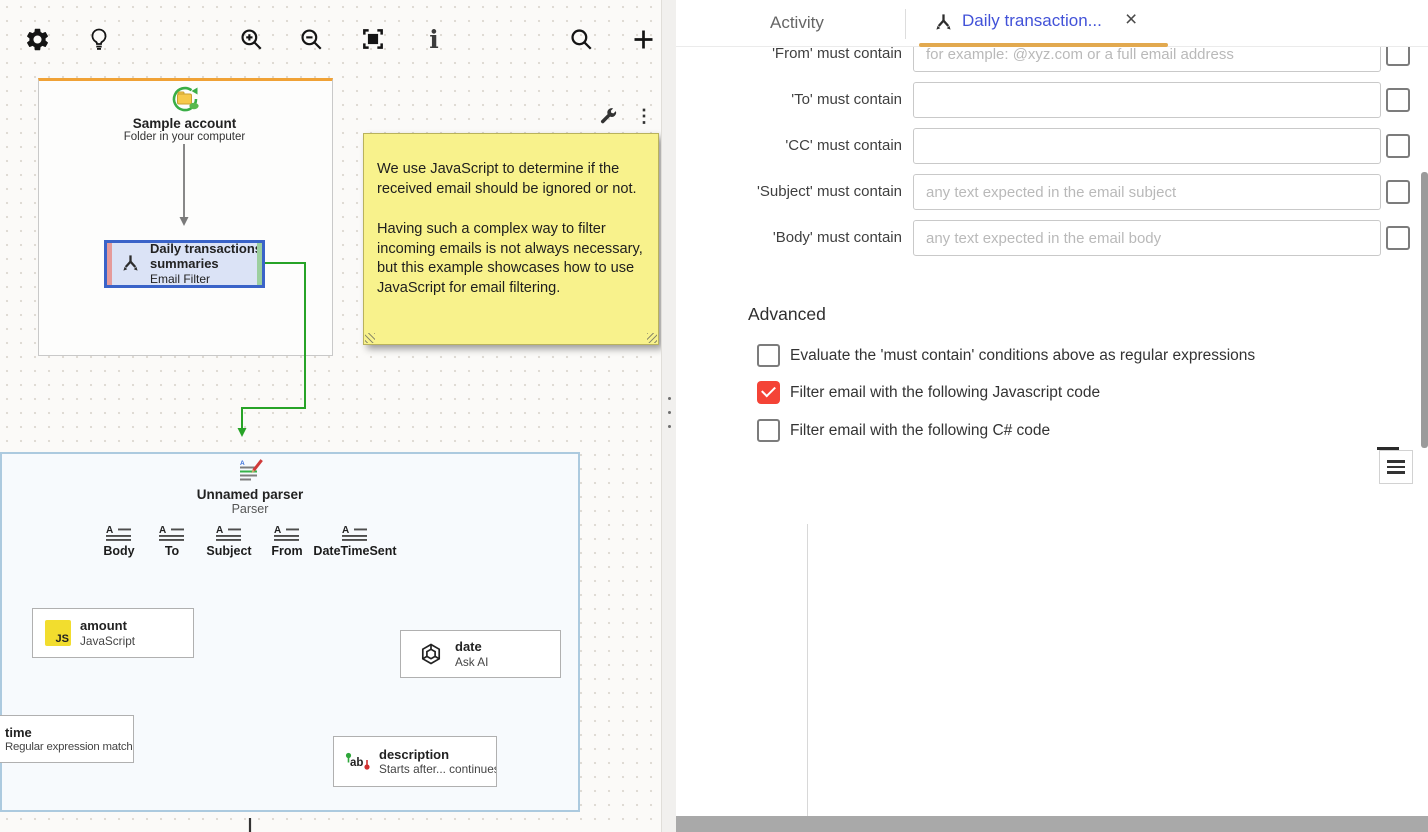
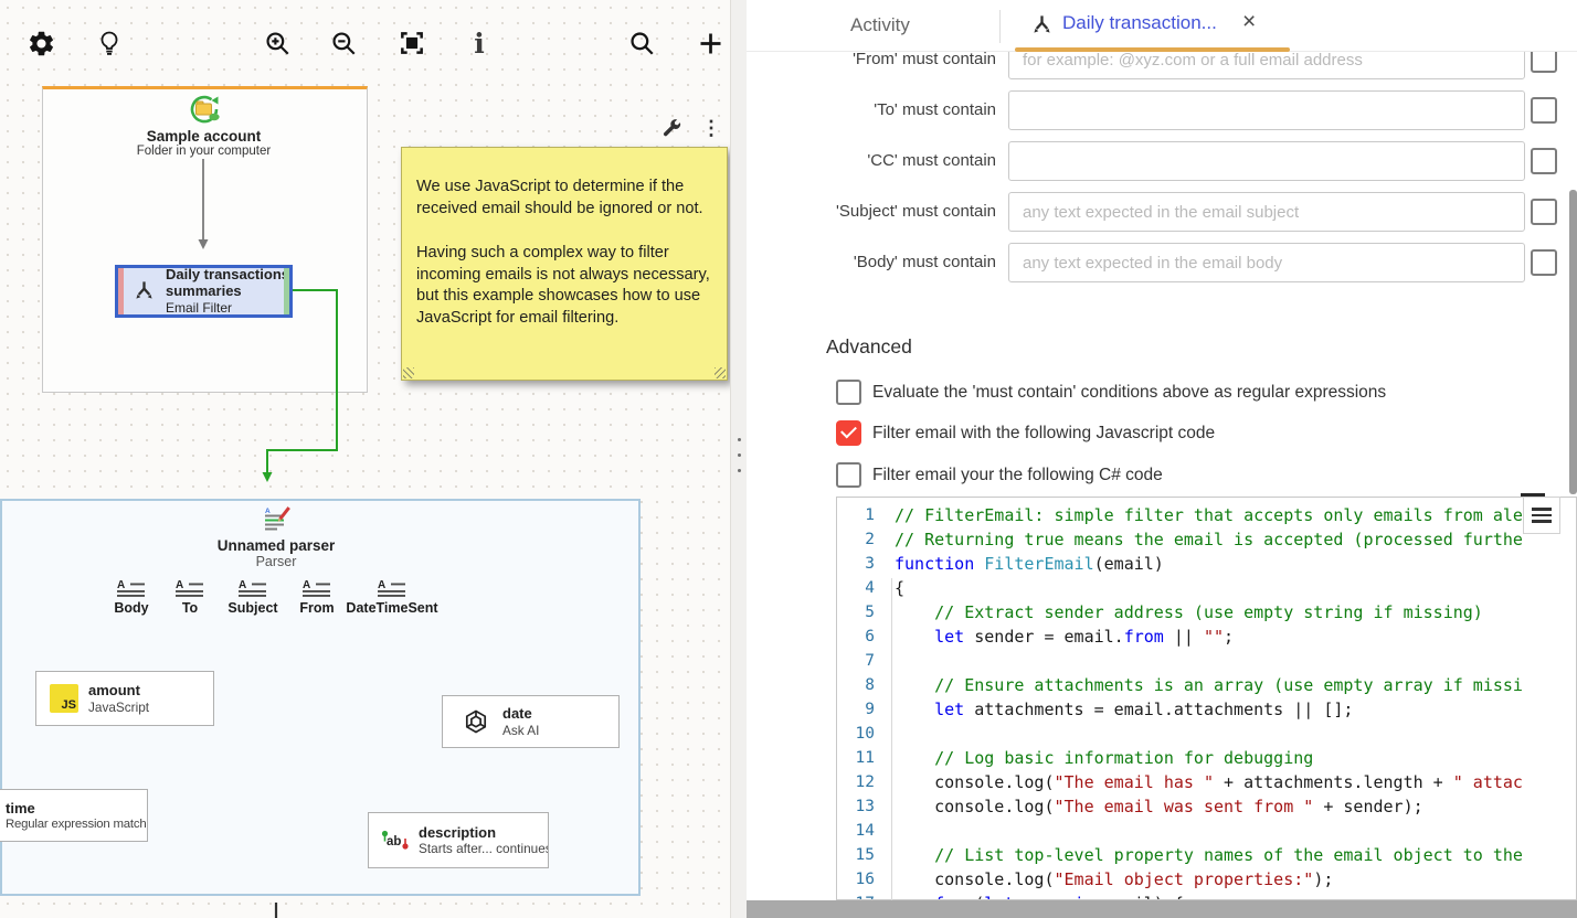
  i
  Sample account
  Folder in your computer
  Daily transaction summaries
  Email Filter
  ⋮
  We use JavaScript to determine if the received email should be ignored or not.
  Having such a complex way to filter incoming emails is not always necessary, but this example showcases how to use JavaScript for email filtering.
  Unnamed parser
  Parser
  JS
  amount
  JavaScript
  date
  Ask AI
  time
  Regular expression match
  ab
  description
  Starts after... continue
  A
  Body
  A
  To
  A
  Subject
  A
  From
  A
  DateTimeSent
  'From' must contain
  for example: @xyz.com or a full email address
  'To' must contain
  'CC' must contain
  'Subject' must contain
  any text expected in the email subject
  'Body' must contain
  any text expected in the email body
  Advanced
  Evaluate the 'must contain' conditions above as regular expressions
  Filter email with the following Javascript code
- Filter email with the following C# code
+ Filter email your the following C# code
+ 1
+ // FilterEmail: simple filter that accepts only emails from ale
+ 2
+ // Returning true means the email is accepted (processed furthe
+ 3
+ function FilterEmail(email)
+ 4
+ {
+ 5
+ // Extract sender address (use empty string if missing)
+ 6
+ let sender = email.from || "";
+ 7
+ 8
+ // Ensure attachments is an array (use empty array if missi
+ 9
+ let attachments = email.attachments || [];
+ 10
+ 11
+ // Log basic information for debugging
+ 12
+ console.log("The email has " + attachments.length + " attac
+ 13
+ console.log("The email was sent from " + sender);
+ 14
+ 15
+ // List top-level property names of the email object to the
+ 16
+ console.log("Email object properties:");
  Activity
  Daily transaction...
  ×
